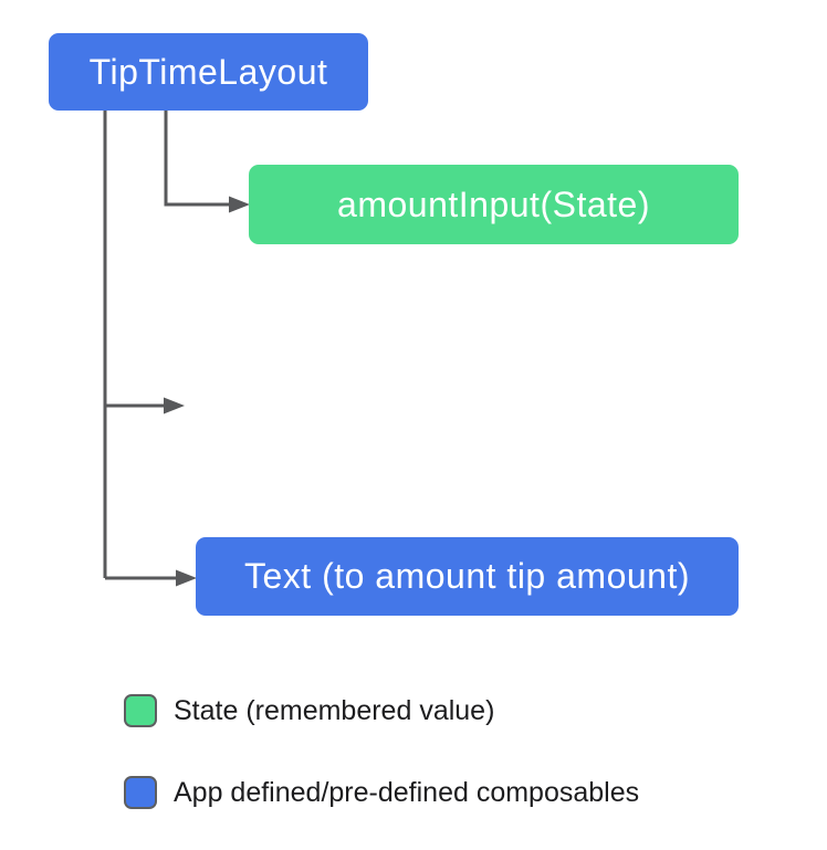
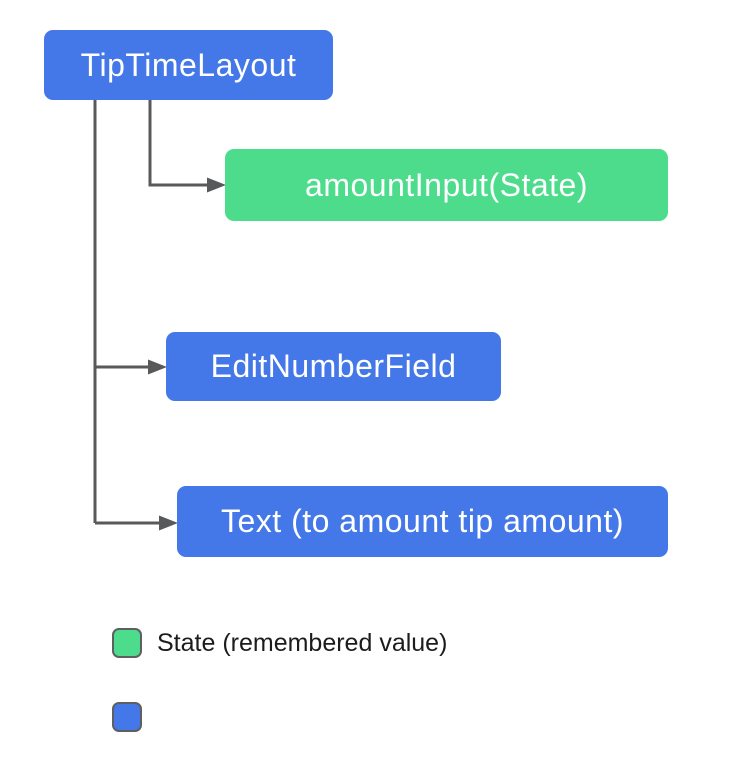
  TipTimeLayout
  amountInput(State)
+ EditNumberField
  Text (to amount tip amount)
  State (remembered value)
- App defined/pre-defined composables
